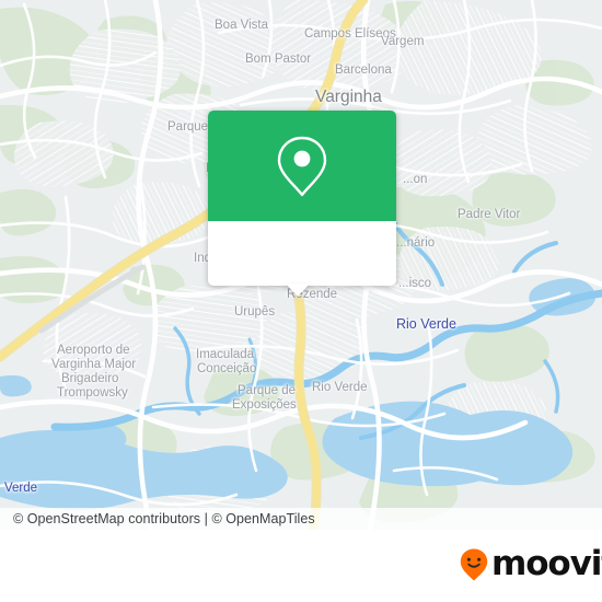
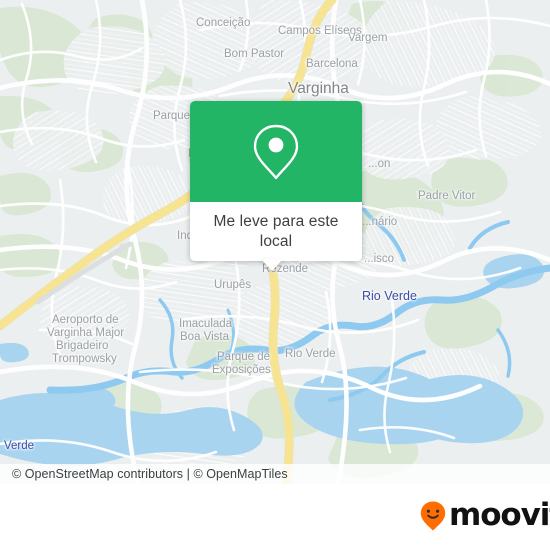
- Boa Vista
+ Conceição
  Campos Elíseos
  Vargem
  Bom Pastor
  Barcelona
  Varginha
  ...on
  Padre Vitor
  ...nário
  ...isco
  Rezende
  Urupês
  Rio Verde
  Aeroporto de
  Varginha Major
  Brigadeiro
  Trompowsky
  Imaculada
- Conceição
+ Boa Vista
  Rio Verde
  Parque de
  Exposições
  Verde
+ Me leve para este local
  © OpenStreetMap contributors | © OpenMapTiles
  moovi
